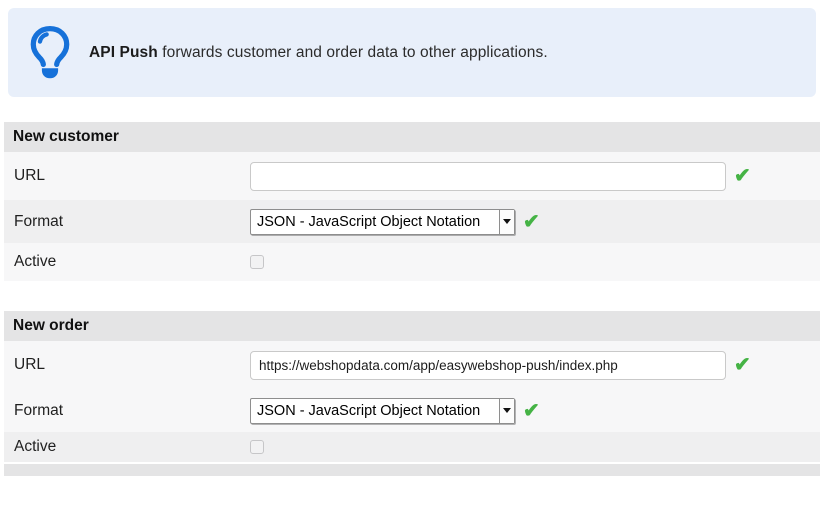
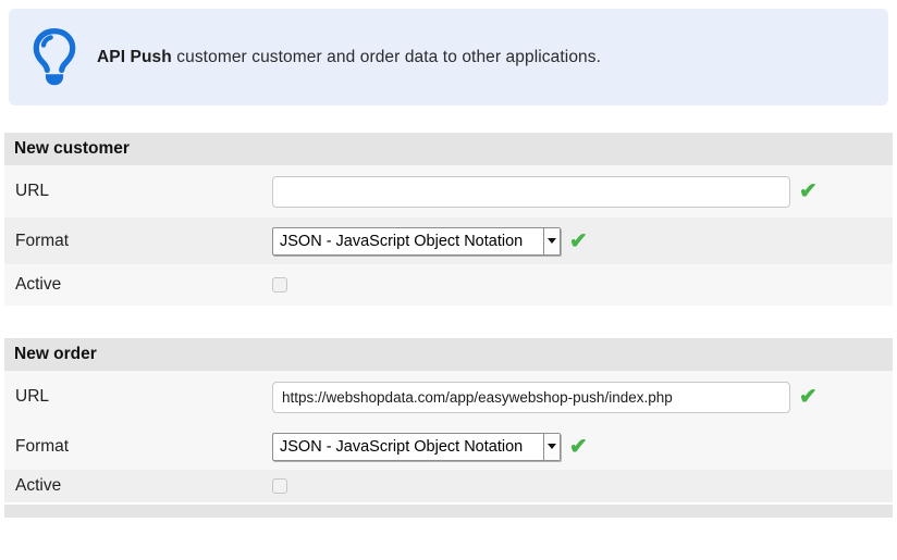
- API Push forwards customer and order data to other applications.
+ API Push customer customer and order data to other applications.
  New customer
  URL
  ✔
  Format
  JSON - JavaScript Object Notation
  ✔
  Active
  New order
  URL
  https://webshopdata.com/app/easywebshop-push/index.php
  ✔
  Format
  JSON - JavaScript Object Notation
  ✔
  Active
